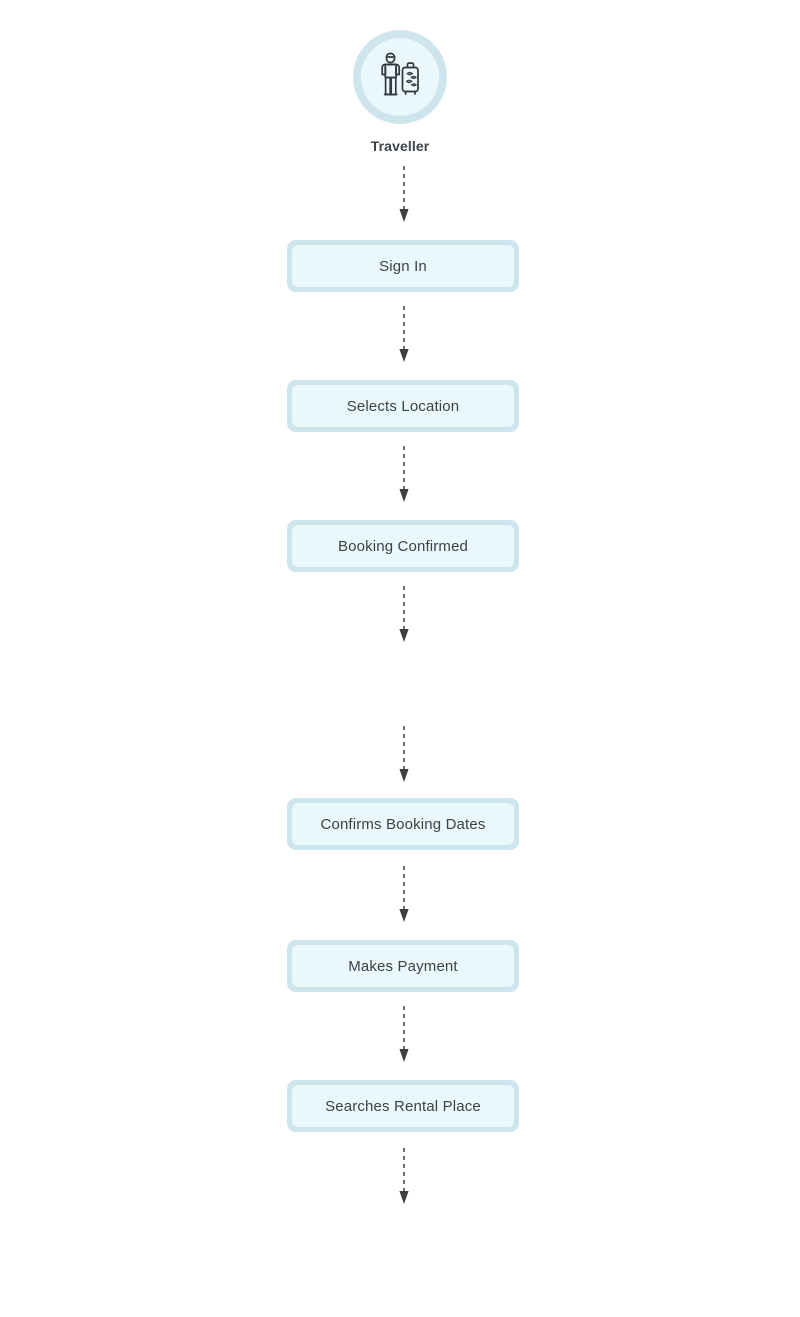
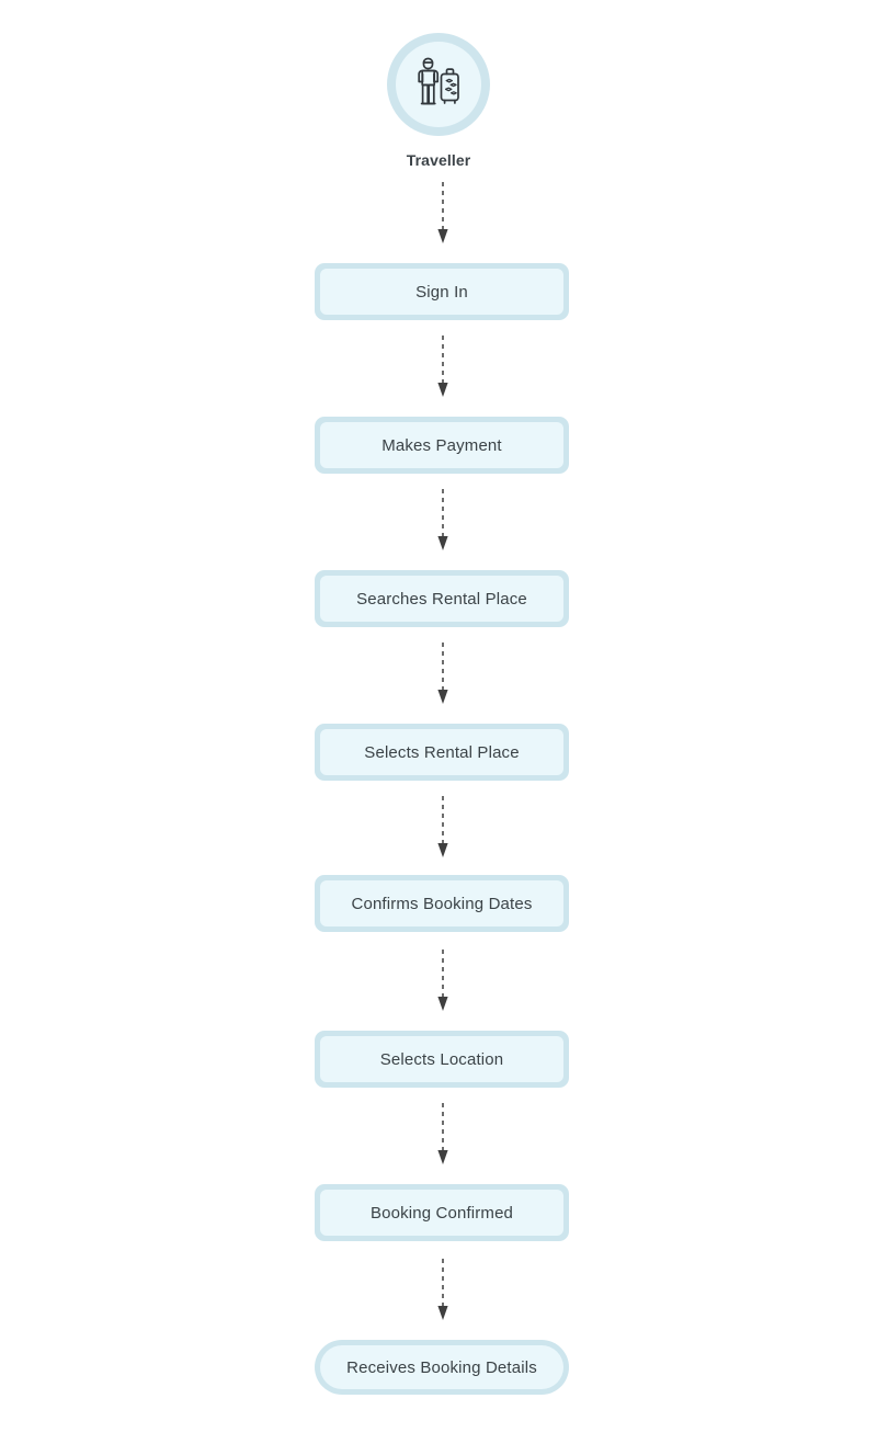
  Traveller
  Sign In
- Selects Location
+ Makes Payment
- Booking Confirmed
+ Searches Rental Place
+ Selects Rental Place
  Confirms Booking Dates
- Makes Payment
+ Selects Location
- Searches Rental Place
+ Booking Confirmed
+ Receives Booking Details
